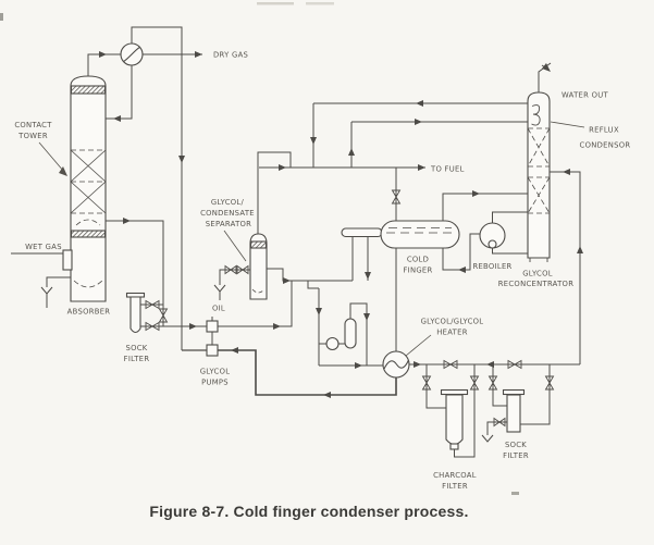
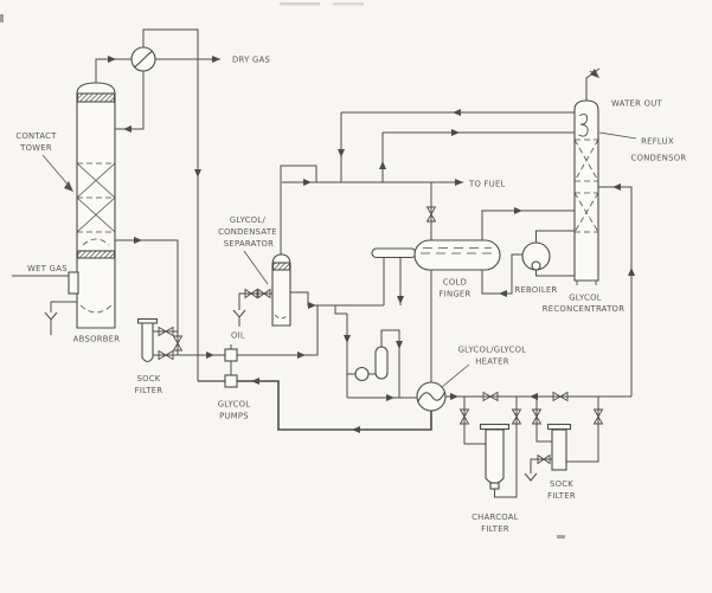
  DRY GAS
  CONTACT
  TOWER
  WET GAS
  ABSORBER
  SOCK
  FILTER
  GLYCOL
  PUMPS
  GLYCOL/
  CONDENSATE
  SEPARATOR
  OIL
  TO FUEL
  WATER OUT
  REFLUX
  CONDENSOR
  COLD
  FINGER
  REBOILER
  GLYCOL
  RECONCENTRATOR
  GLYCOL/GLYCOL
  HEATER
  CHARCOAL
  FILTER
  SOCK
  FILTER
- Figure 8-7. Cold finger condenser process.
